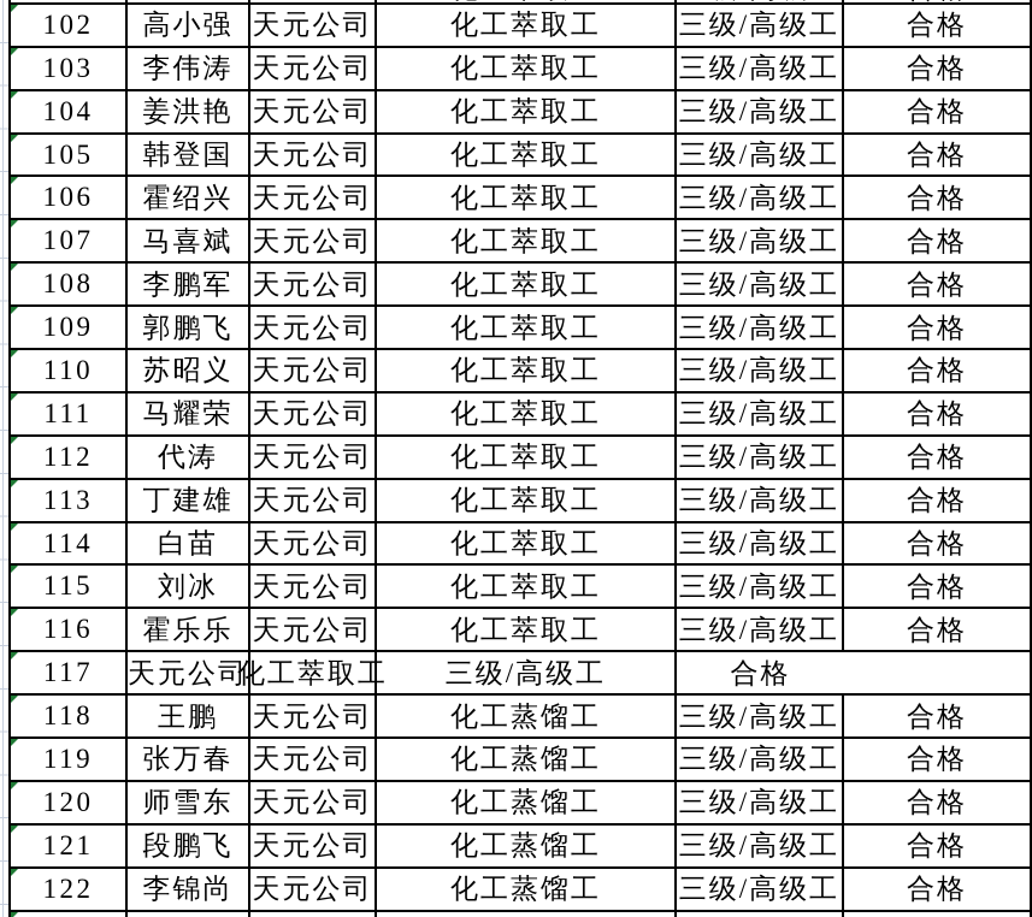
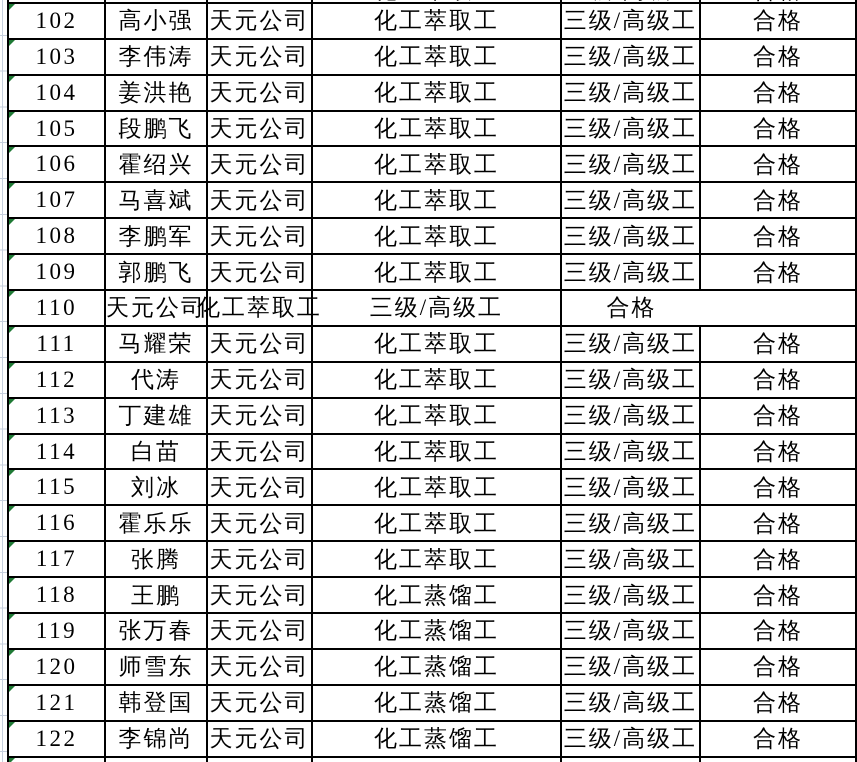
  102
  高小强
  天元公司
  化工萃取工
  三级/高级工
  合格
  103
  李伟涛
  天元公司
  化工萃取工
  三级/高级工
  合格
  104
  姜洪艳
  天元公司
  化工萃取工
  三级/高级工
  合格
  105
- 韩登国
+ 段鹏飞
  天元公司
  化工萃取工
  三级/高级工
  合格
  106
  霍绍兴
  天元公司
  化工萃取工
  三级/高级工
  合格
  107
  马喜斌
  天元公司
  化工萃取工
  三级/高级工
  合格
  108
  李鹏军
  天元公司
  化工萃取工
  三级/高级工
  合格
  109
  郭鹏飞
  天元公司
  化工萃取工
  三级/高级工
  合格
  110
- 苏昭义
  天元公司
  化工萃取工
  三级/高级工
  合格
  111
  马耀荣
  天元公司
  化工萃取工
  三级/高级工
  合格
  112
  代涛
  天元公司
  化工萃取工
  三级/高级工
  合格
  113
  丁建雄
  天元公司
  化工萃取工
  三级/高级工
  合格
  114
  白苗
  天元公司
  化工萃取工
  三级/高级工
  合格
  115
  刘冰
  天元公司
  化工萃取工
  三级/高级工
  合格
  116
  霍乐乐
  天元公司
  化工萃取工
  三级/高级工
  合格
  117
+ 张腾
  天元公司
  化工萃取工
  三级/高级工
  合格
  118
  王鹏
  天元公司
  化工蒸馏工
  三级/高级工
  合格
  119
  张万春
  天元公司
  化工蒸馏工
  三级/高级工
  合格
  120
  师雪东
  天元公司
  化工蒸馏工
  三级/高级工
  合格
  121
- 段鹏飞
+ 韩登国
  天元公司
  化工蒸馏工
  三级/高级工
  合格
  122
  李锦尚
  天元公司
  化工蒸馏工
  三级/高级工
  合格
